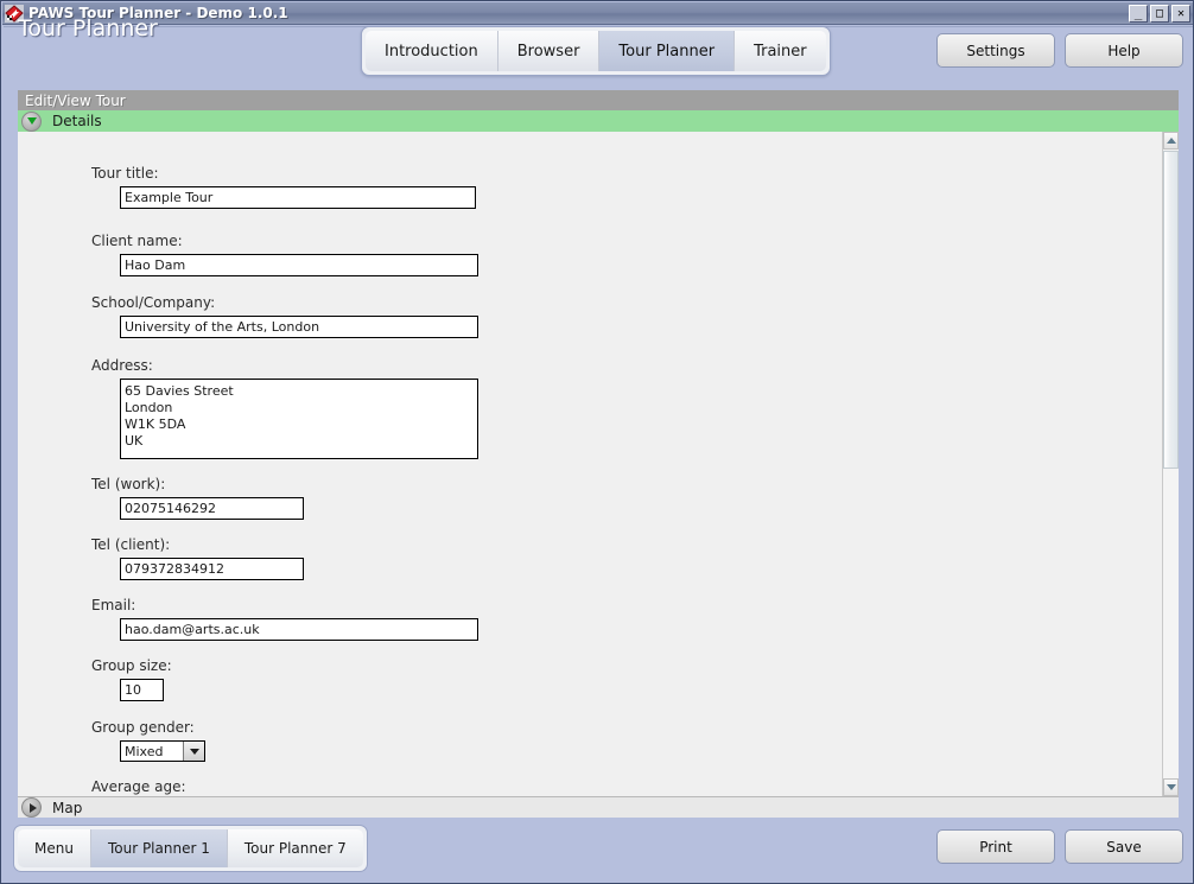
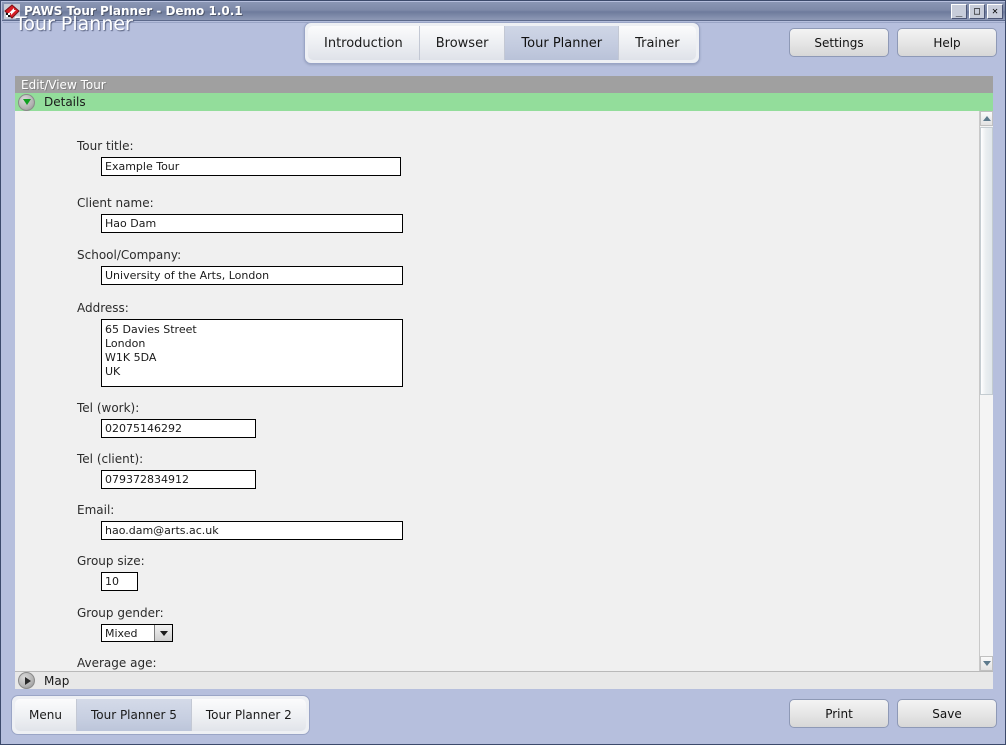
  PAWS Tour Planner - Demo 1.0.1
  _
  □
  ✕
  Tour Planner
  Introduction
  Browser
  Tour Planner
  Trainer
  Settings
  Help
  Edit/View Tour
  Details
  Tour title:
  Example Tour
  Client name:
  Hao Dam
  School/Company:
  University of the Arts, London
  Address:
  65 Davies Street
  London
  W1K 5DA
  UK
  Tel (work):
  02075146292
  Tel (client):
  079372834912
  Email:
  hao.dam@arts.ac.uk
  Group size:
  10
  Group gender:
  Mixed
  Average age:
  Map
  Menu
- Tour Planner 1
+ Tour Planner 5
- Tour Planner 7
+ Tour Planner 2
  Print
  Save
